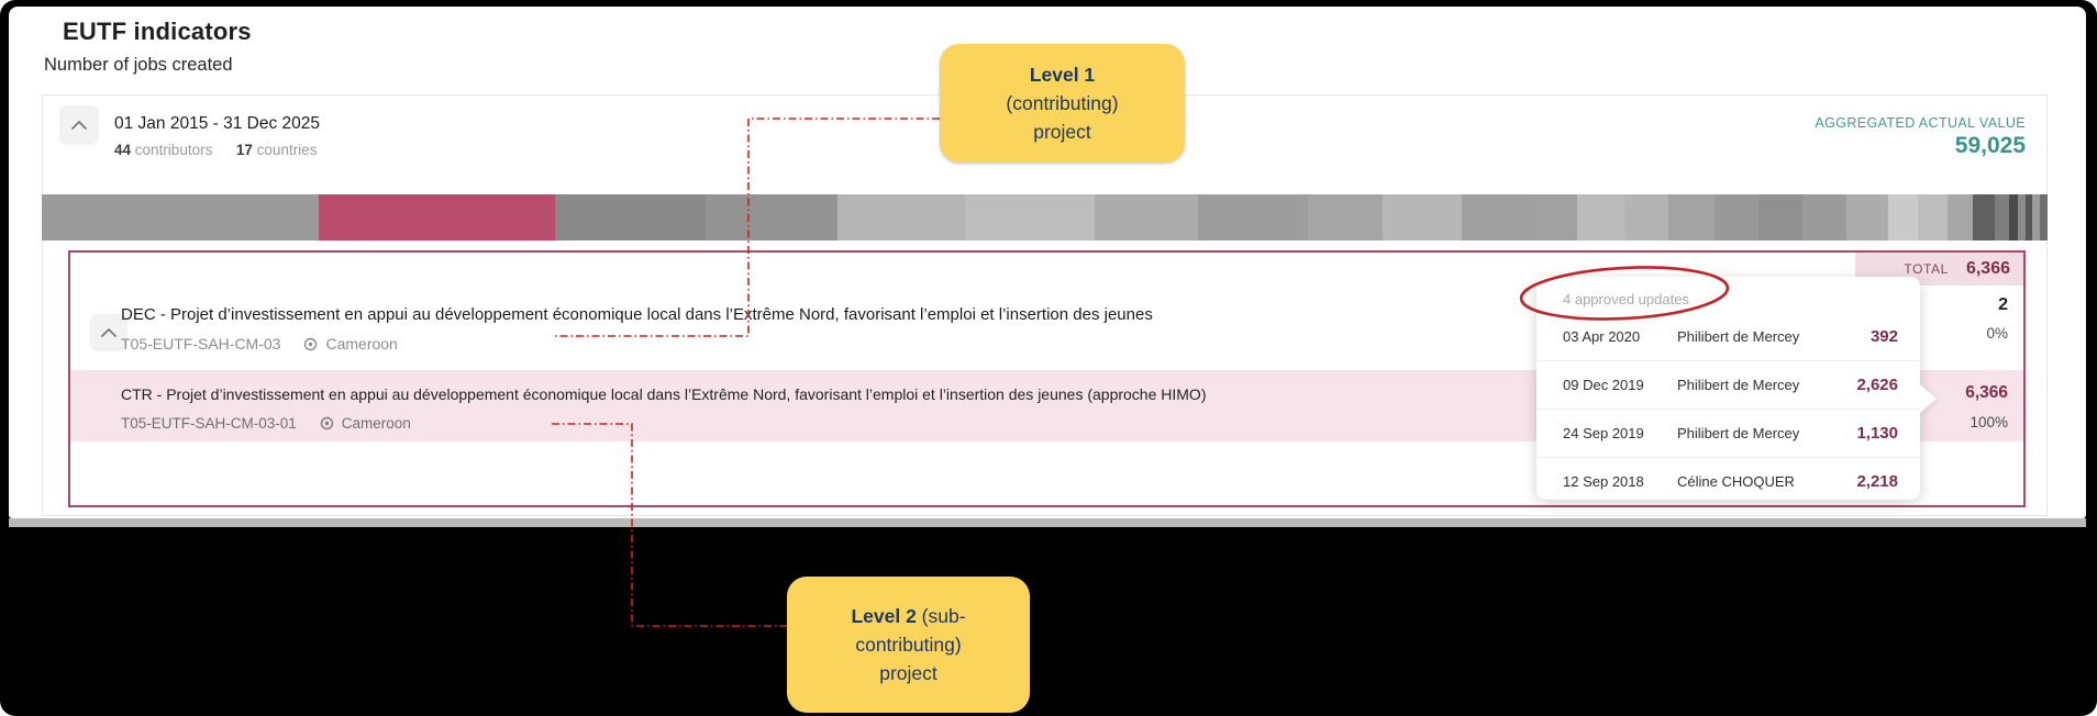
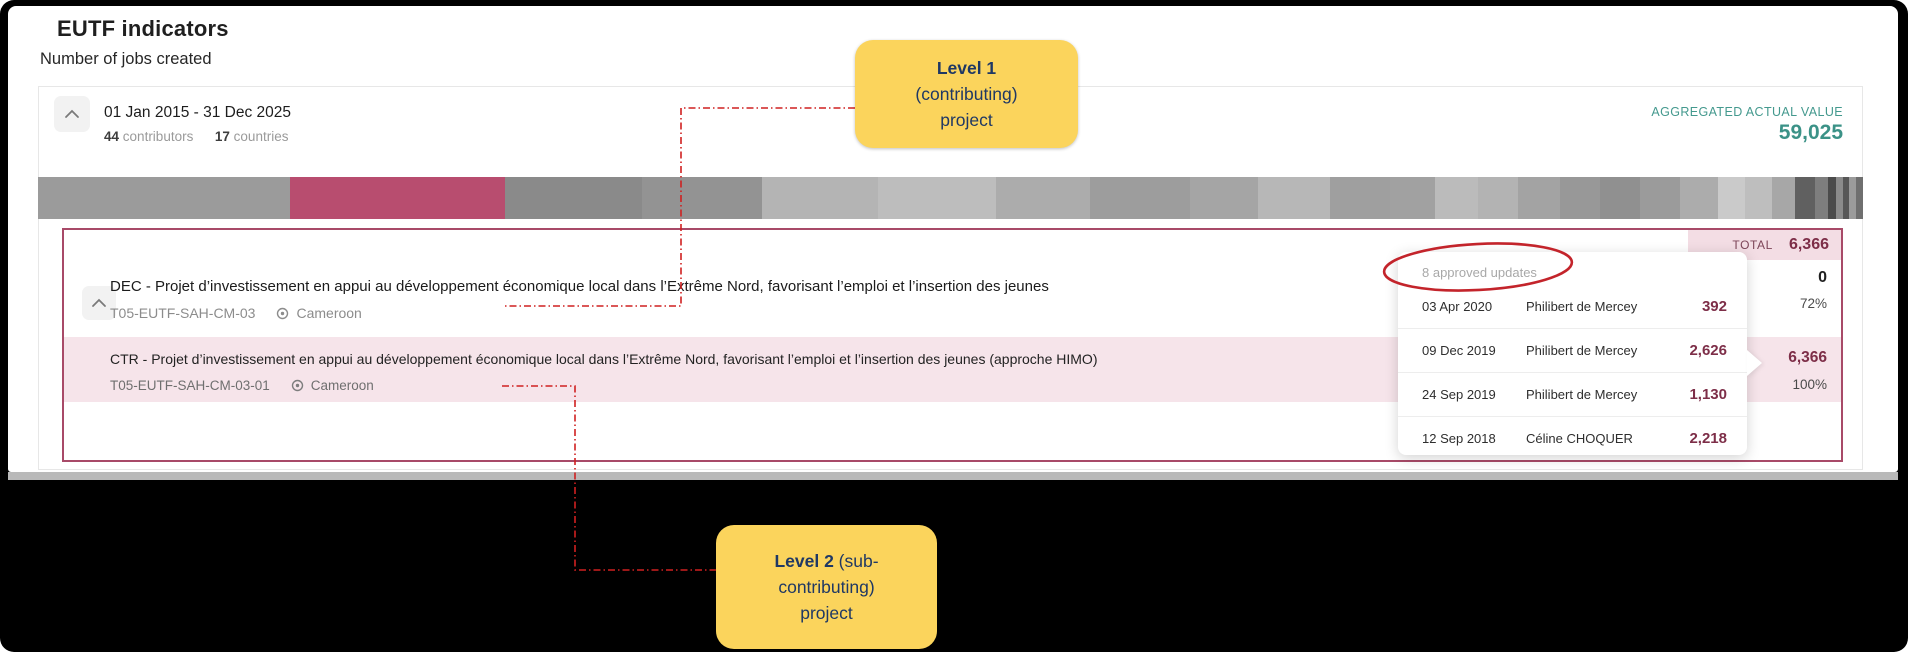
  EUTF indicators
  Number of jobs created
  01 Jan 2015 - 31 Dec 2025
  44 contributors 17 countries
  AGGREGATED ACTUAL VALUE
  59,025
  DEC - Projet d’investissement en appui au développement économique local dans l’Etrême Nord, favorisant l’emploi et l’insertion des jeunes
  T05-EUTF-SAH-CM-03
  Cameroon
- 2
+ 0
- 0%
+ 72%
  CTR - Projet d’investissement en appui au développement économique local dans l’Extrême Nord, favorisant l’emploi et l’insertion des jeunes (approche HIMO)
  T05-EUTF-SAH-CM-03-01
  Cameroon
  6,366
  100%
  TOTAL
  6,366
- 4 approved updates
+ 8 approved updates
  03 Apr 2020
  Philibert de Mercey
  392
  09 Dec 2019
  Philibert de Mercey
  2,626
  24 Sep 2019
  Philibert de Mercey
  1,130
  12 Sep 2018
  Céline CHOQUER
  2,218
  Level 1
  (contributing)
  project
  Level 2 (sub-
  contributing)
  project
